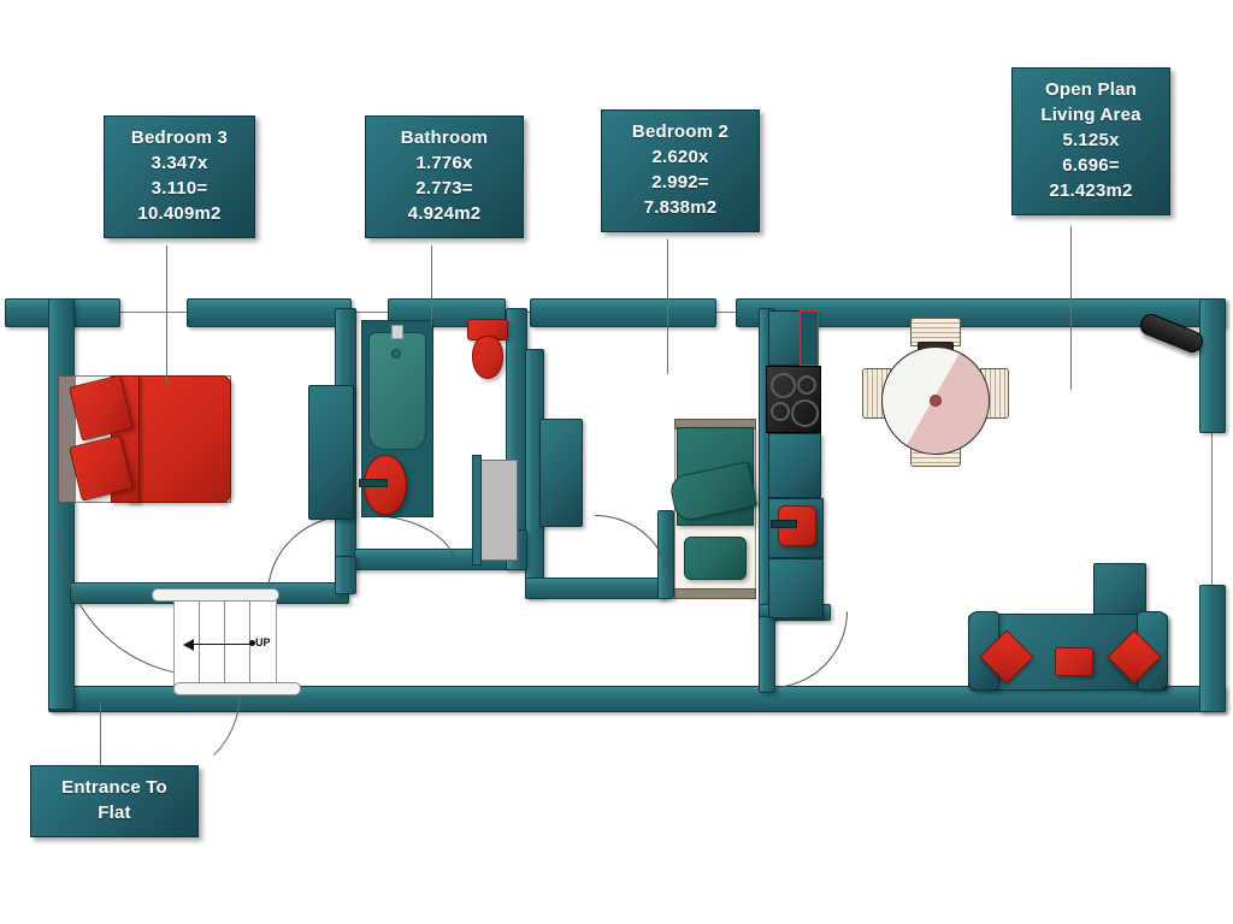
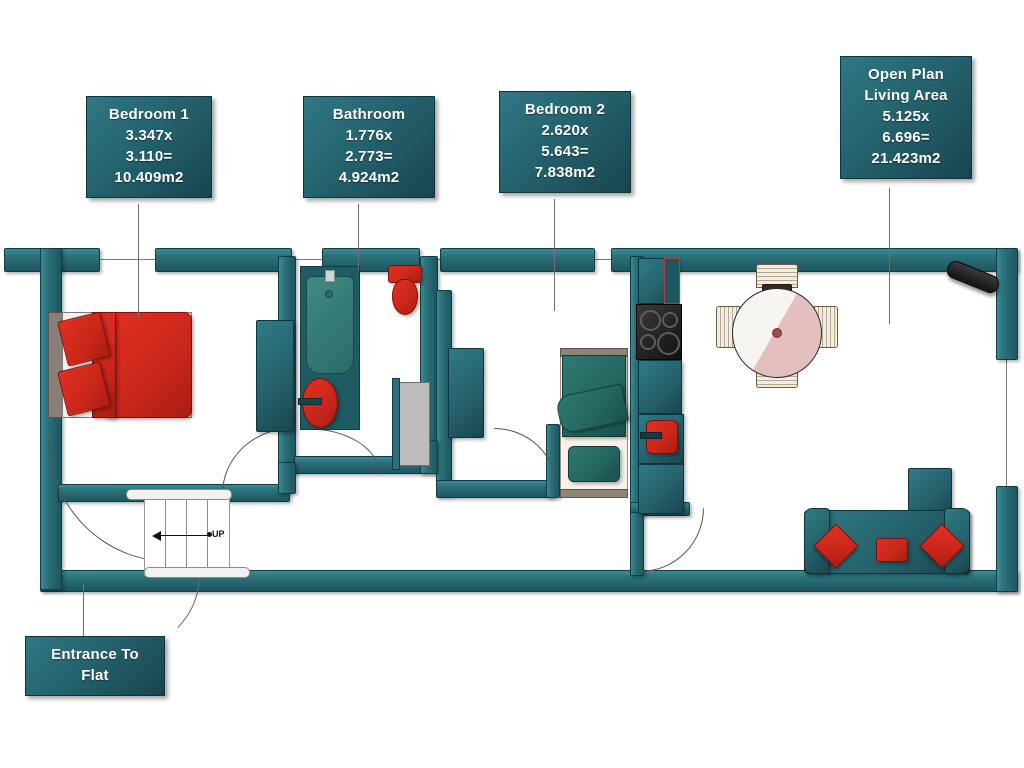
  UP
- Bedroom 3
+ Bedroom 1
  3.347x
  3.110=
  10.409m2
  Bathroom
  1.776x
  2.773=
  4.924m2
  Bedroom 2
  2.620x
- 2.992=
+ 5.643=
  7.838m2
  Open Plan
  Living Area
  5.125x
  6.696=
  21.423m2
  Entrance To
  Flat
